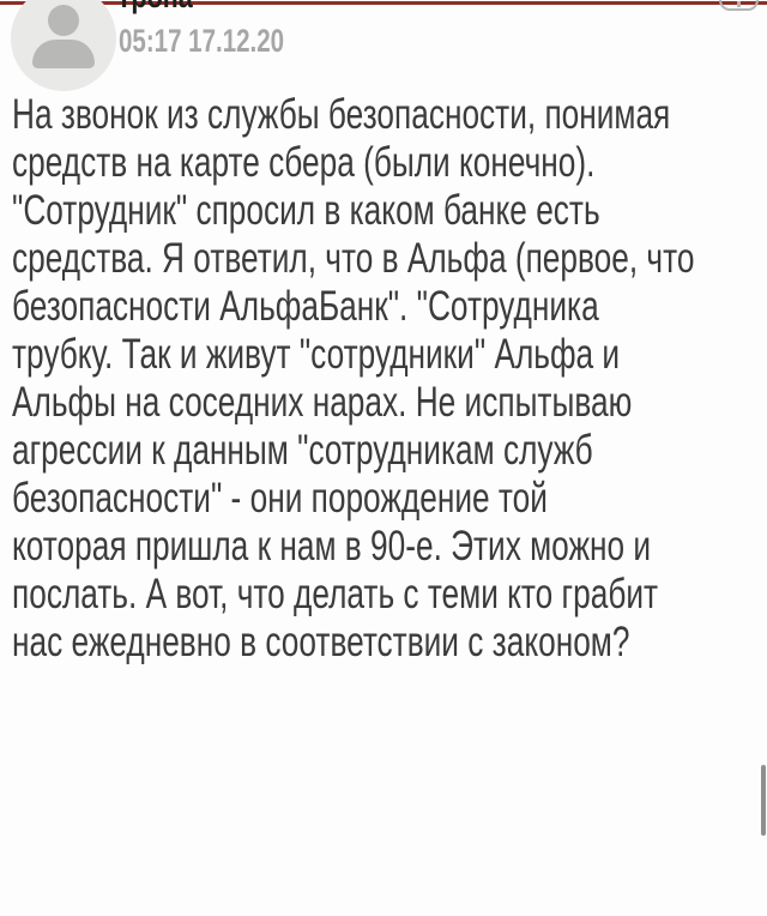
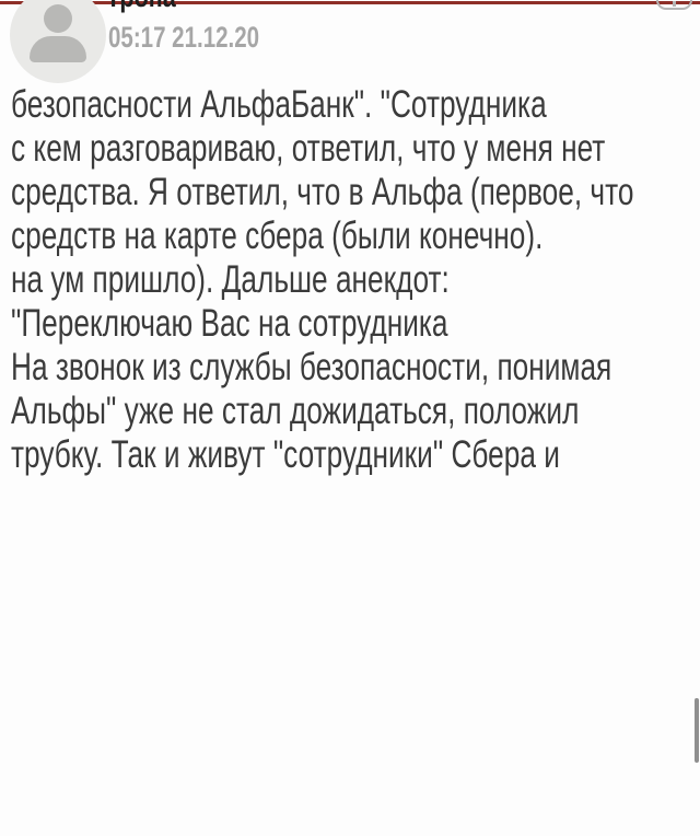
- 05:17 17.12.20
+ 05:17 21.12.20
- На звонок из службы безопасности, понимая
+ безопасности АльфаБанк". "Сотрудника
+ с кем разговариваю, ответил, что у меня нет
- средств на карте сбера (были конечно).
+ средства. Я ответил, что в Альфа (первое, что
- "Сотрудник" спросил в каком банке есть
- средства. Я ответил, что в Альфа (первое, что
+ средств на карте сбера (были конечно).
+ на ум пришло). Дальше анекдот:
+ "Переключаю Вас на сотрудника
- безопасности АльфаБанк". "Сотрудника
+ На звонок из службы безопасности, понимая
+ Альфы" уже не стал дожидаться, положил
- трубку. Так и живут "сотрудники" Альфа и
+ трубку. Так и живут "сотрудники" Сбера и
- Альфы на соседних нарах. Не испытываю
- агрессии к данным "сотрудникам служб
- безопасности" - они порождение той
- которая пришла к нам в 90-е. Этих можно и
- послать. А вот, что делать с теми кто грабит
- нас ежедневно в соответствии с законом?
